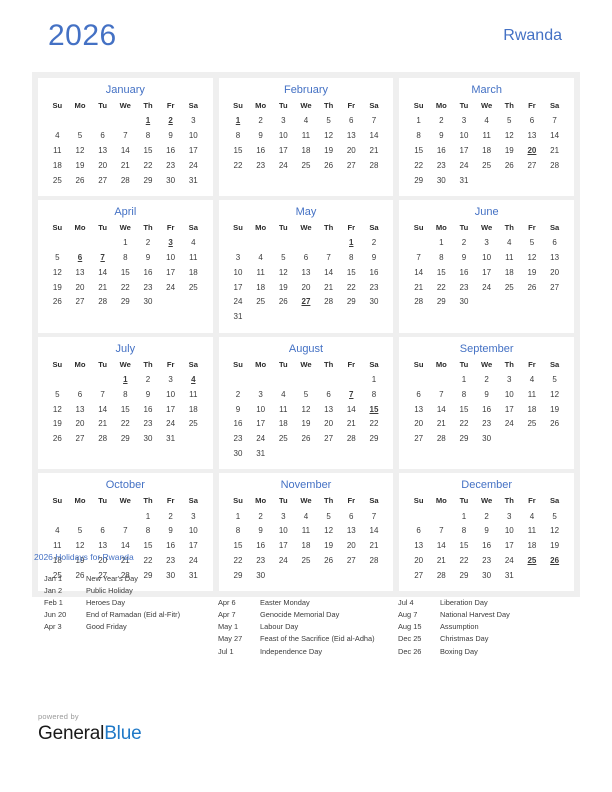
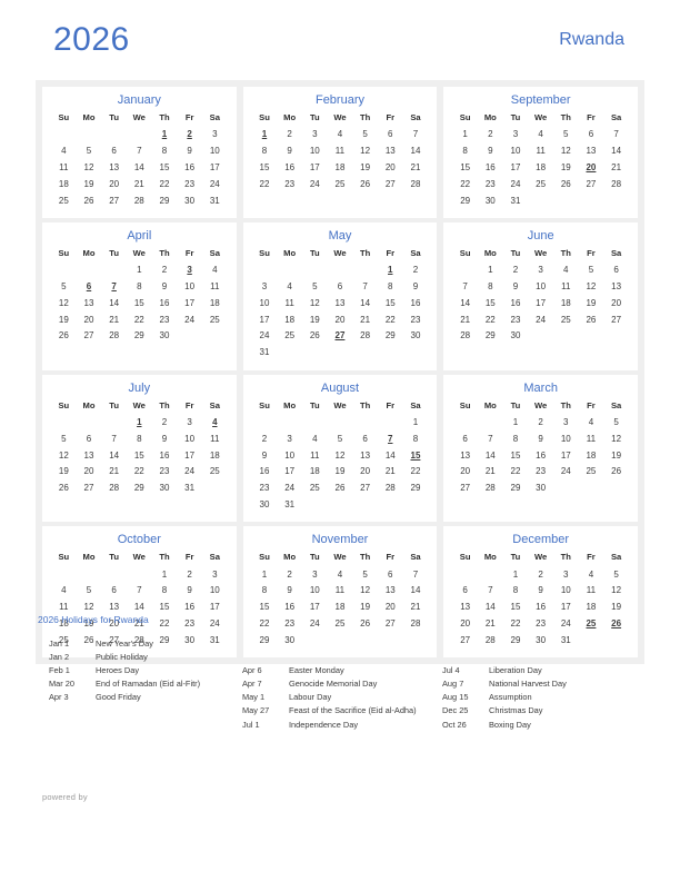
  2026
  Rwanda
  January
  Su	Mo	Tu	We	Th	Fr	Sa
  				1	2	3
  4	5	6	7	8	9	10
  11	12	13	14	15	16	17
  18	19	20	21	22	23	24
  25	26	27	28	29	30	31
  February
  Su	Mo	Tu	We	Th	Fr	Sa
  1	2	3	4	5	6	7
  8	9	10	11	12	13	14
  15	16	17	18	19	20	21
  22	23	24	25	26	27	28
- March
+ September
  Su	Mo	Tu	We	Th	Fr	Sa
  1	2	3	4	5	6	7
  8	9	10	11	12	13	14
  15	16	17	18	19	20	21
  22	23	24	25	26	27	28
  29	30	31
  April
  Su	Mo	Tu	We	Th	Fr	Sa
  			1	2	3	4
  5	6	7	8	9	10	11
  12	13	14	15	16	17	18
  19	20	21	22	23	24	25
  26	27	28	29	30
  May
  Su	Mo	Tu	We	Th	Fr	Sa
  					1	2
  3	4	5	6	7	8	9
  10	11	12	13	14	15	16
  17	18	19	20	21	22	23
  24	25	26	27	28	29	30
  31
  June
  Su	Mo	Tu	We	Th	Fr	Sa
  	1	2	3	4	5	6
  7	8	9	10	11	12	13
  14	15	16	17	18	19	20
  21	22	23	24	25	26	27
  28	29	30
  July
  Su	Mo	Tu	We	Th	Fr	Sa
  			1	2	3	4
  5	6	7	8	9	10	11
  12	13	14	15	16	17	18
  19	20	21	22	23	24	25
  26	27	28	29	30	31
  August
  Su	Mo	Tu	We	Th	Fr	Sa
  						1
  2	3	4	5	6	7	8
  9	10	11	12	13	14	15
  16	17	18	19	20	21	22
  23	24	25	26	27	28	29
  30	31
- September
+ March
  Su	Mo	Tu	We	Th	Fr	Sa
  		1	2	3	4	5
  6	7	8	9	10	11	12
  13	14	15	16	17	18	19
  20	21	22	23	24	25	26
  27	28	29	30
  October
  Su	Mo	Tu	We	Th	Fr	Sa
  				1	2	3
  4	5	6	7	8	9	10
  11	12	13	14	15	16	17
  18	19	20	21	22	23	24
  25	26	27	28	29	30	31
  November
  Su	Mo	Tu	We	Th	Fr	Sa
  1	2	3	4	5	6	7
  8	9	10	11	12	13	14
  15	16	17	18	19	20	21
  22	23	24	25	26	27	28
  29	30
  December
  Su	Mo	Tu	We	Th	Fr	Sa
  		1	2	3	4	5
  6	7	8	9	10	11	12
  13	14	15	16	17	18	19
  20	21	22	23	24	25	26
  27	28	29	30	31
  2026 Holidays for Rwanda
  Jan 1
  New Year's Day
  Jan 2
  Public Holiday
  Feb 1
  Heroes Day
- Jun 20
+ Mar 20
  End of Ramadan (Eid al-Fitr)
  Apr 3
  Good Friday
  Apr 6
  Easter Monday
  Apr 7
  Genocide Memorial Day
  May 1
  Labour Day
  May 27
  Feast of the Sacrifice (Eid al-Adha)
  Jul 1
  Independence Day
  Jul 4
  Liberation Day
  Aug 7
  National Harvest Day
  Aug 15
  Assumption
  Dec 25
  Christmas Day
- Dec 26
+ Oct 26
  Boxing Day
  powered by
- GeneralBlue
